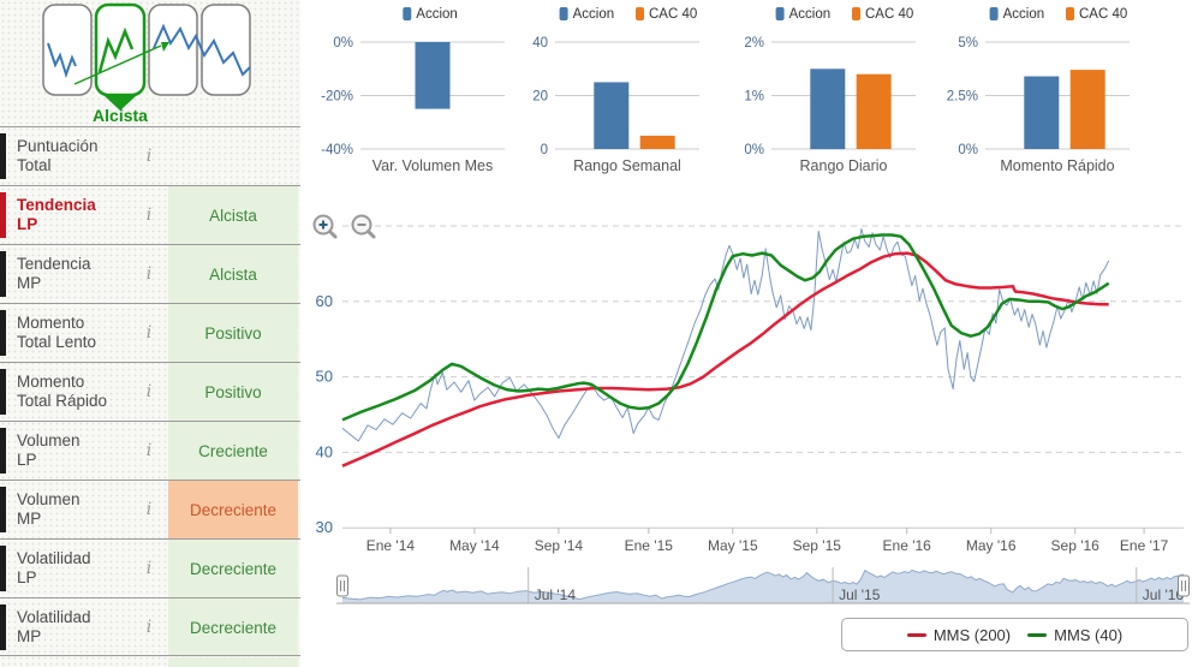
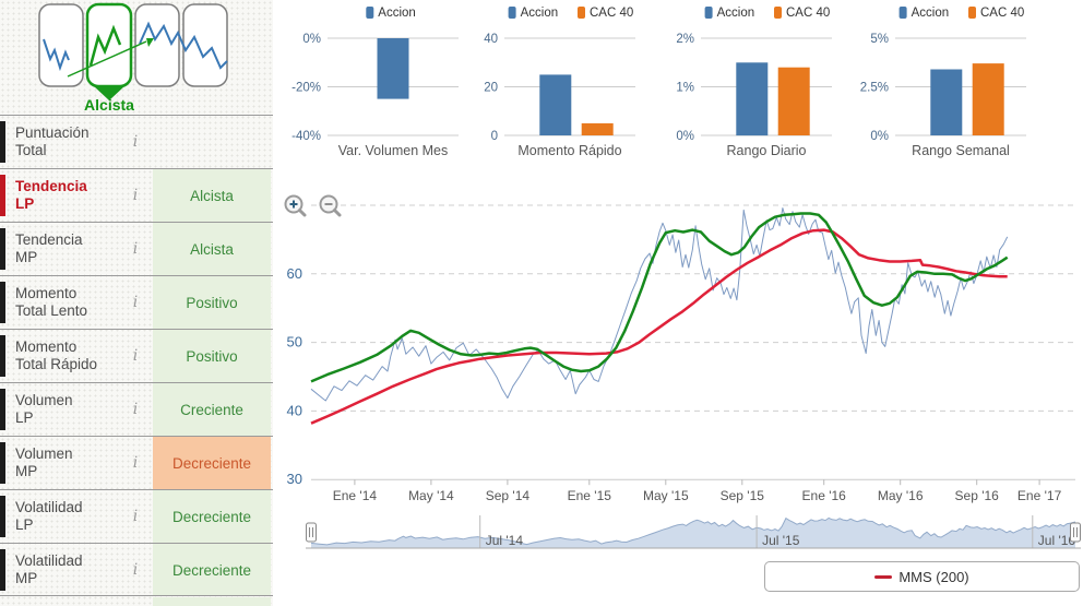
  Alcista
  Puntuación
  Total
  i
  Tendencia
  LP
  i
  Alcista
  Tendencia
  MP
  i
  Alcista
  Momento
  Total Lento
  i
  Positivo
  Momento
  Total Rápido
  i
  Positivo
  Volumen
  LP
  i
  Creciente
  Volumen
  MP
  i
  Decreciente
  Volatilidad
  LP
  i
  Decreciente
  Volatilidad
  MP
  i
  Decreciente
  Accion
  0%
  -20%
  -40%
  Var. Volumen Mes
  Accion
  CAC 40
  40
  20
  0
- Rango Semanal
+ Momento Rápido
  Accion
  CAC 40
  2%
  1%
  0%
  Rango Diario
  Accion
  CAC 40
  5%
  2.5%
  0%
- Momento Rápido
+ Rango Semanal
  60
  50
  40
  30
  Ene '14
  May '14
  Sep '14
  Ene '15
  May '15
  Sep '15
  Ene '16
  May '16
  Sep '16
  Ene '17
  Jul '14
  Jul '15
  Jul '1
  MMS (200)
- MMS (40)
